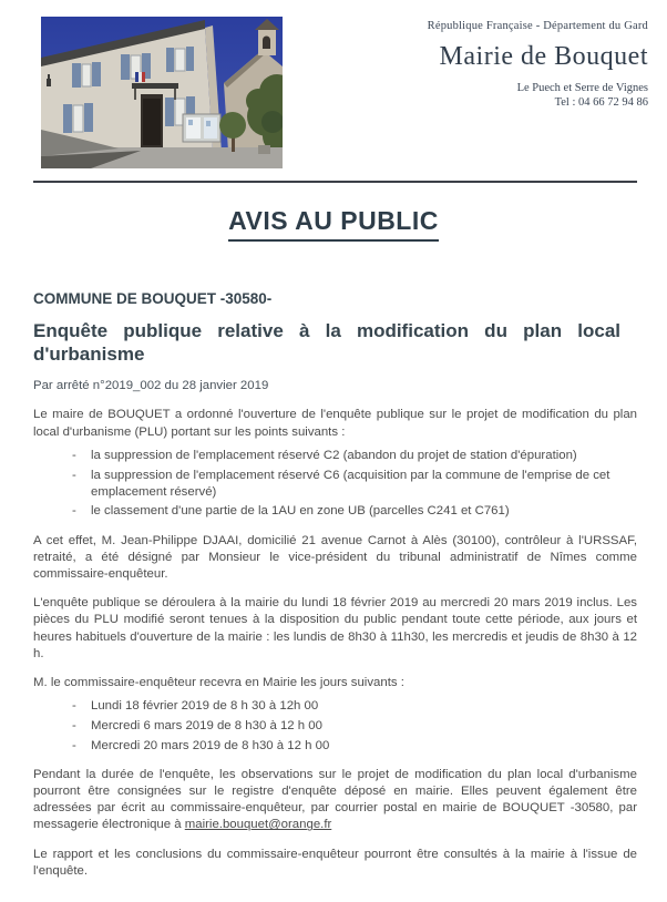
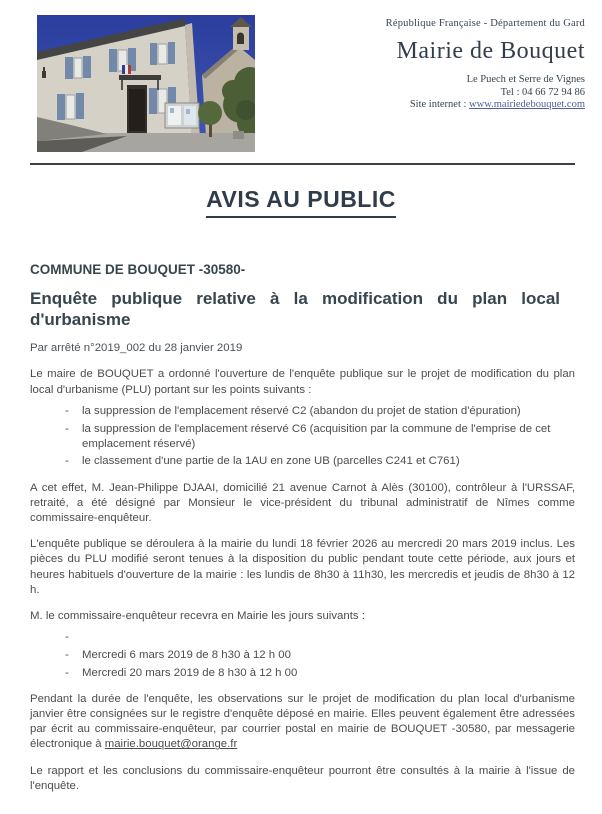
  République Française - Département du Gard
  Mairie de Bouquet
  Le Puech et Serre de Vignes
  Tel : 04 66 72 94 86
+ Site internet : www.mairiedebouquet.com
  AVIS AU PUBLIC
  COMMUNE DE BOUQUET -30580-
  Enquête publique relative à la modification du plan local d'urbanisme
  Par arrêté n°2019_002 du 28 janvier 2019
  Le maire de BOUQUET a ordonné l'ouverture de l'enquête publique sur le projet de modification du plan local d'urbanisme (PLU) portant sur les points suivants :
  -
  la suppression de l'emplacement réservé C2 (abandon du projet de station d'épuration)
  -
  la suppression de l'emplacement réservé C6 (acquisition par la commune de l'emprise de cet emplacement réservé)
  -
  le classement d'une partie de la 1AU en zone UB (parcelles C241 et C761)
  A cet effet, M. Jean-Philippe DJAAI, domicilié 21 avenue Carnot à Alès (30100), contrôleur à l'URSSAF, retraité, a été désigné par Monsieur le vice-président du tribunal administratif de Nîmes comme commissaire-enquêteur.
- L'enquête publique se déroulera à la mairie du lundi 18 février 2019 au mercredi 20 mars 2019 inclus. Les pièces du PLU modifié seront tenues à la disposition du public pendant toute cette période, aux jours et heures habituels d'ouverture de la mairie : les lundis de 8h30 à 11h30, les mercredis et jeudis de 8h30 à 12 h.
+ L'enquête publique se déroulera à la mairie du lundi 18 février 2026 au mercredi 20 mars 2019 inclus. Les pièces du PLU modifié seront tenues à la disposition du public pendant toute cette période, aux jours et heures habituels d'ouverture de la mairie : les lundis de 8h30 à 11h30, les mercredis et jeudis de 8h30 à 12 h.
  M. le commissaire-enquêteur recevra en Mairie les jours suivants :
  -
- Lundi 18 février 2019 de 8 h 30 à 12h 00
  -
  Mercredi 6 mars 2019 de 8 h30 à 12 h 00
  -
  Mercredi 20 mars 2019 de 8 h30 à 12 h 00
- Pendant la durée de l'enquête, les observations sur le projet de modification du plan local d'urbanisme pourront être consignées sur le registre d'enquête déposé en mairie. Elles peuvent également être adressées par écrit au commissaire-enquêteur, par courrier postal en mairie de BOUQUET -30580, par messagerie électronique à mairie.bouquet@orange.fr
+ Pendant la durée de l'enquête, les observations sur le projet de modification du plan local d'urbanisme janvier être consignées sur le registre d'enquête déposé en mairie. Elles peuvent également être adressées par écrit au commissaire-enquêteur, par courrier postal en mairie de BOUQUET -30580, par messagerie électronique à mairie.bouquet@orange.fr
  Le rapport et les conclusions du commissaire-enquêteur pourront être consultés à la mairie à l'issue de l'enquête.
